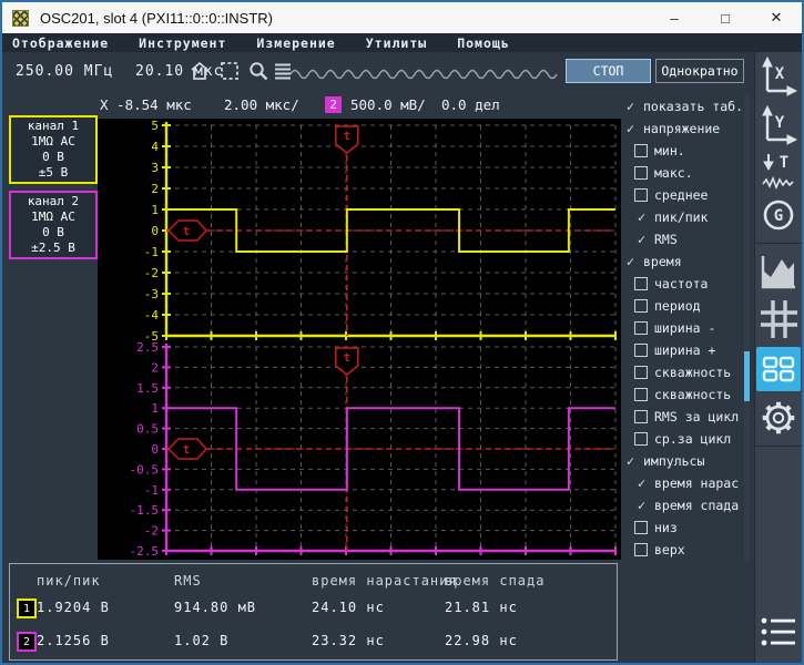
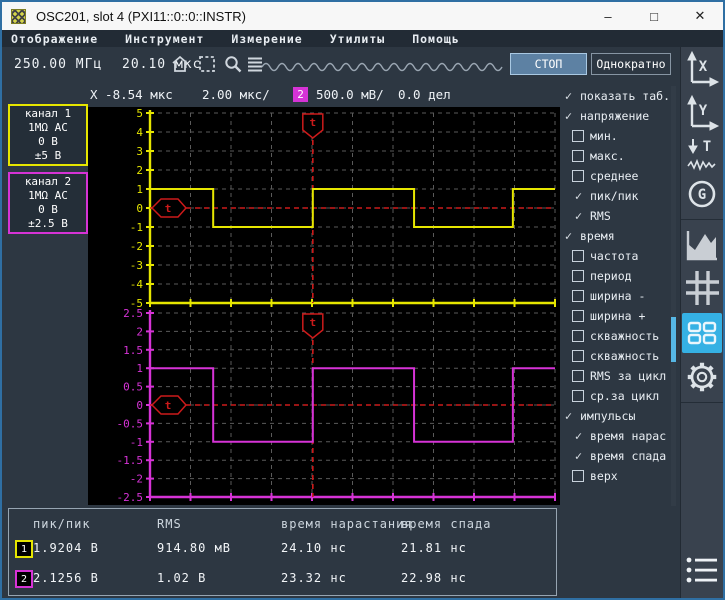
  OSC201, slot 4 (PXI11::0::0::INSTR)
  –
  □
  ✕
  Отображение
  Инструмент
  Измерение
  Утилиты
  Помощь
  250.00 МГц
  20.10 мкс
  СТОП
  Однократно
  X -8.54 мкс
  2.00 мкс/
  2
  500.0 мВ/
  0.0 дел
  канал 1
  1МΩ AC
  0 В
  ±5 В
  канал 2
  1МΩ AC
  0 В
  ±2.5 В
  5
  4
  3
  2
  1
  0
  -1
  -2
  -3
  -4
  -5
  t
  t
  2.5
  2
  1.5
  1
  0.5
  0
  -0.5
  -1
  -1.5
  -2
  -2.5
  t
  t
  ✓
  показать таб.
  ✓
  напряжение
  мин.
  макс.
  среднее
  ✓
  пик/пик
  ✓
  RMS
  ✓
  время
  частота
  период
  ширина -
  ширина +
  скважность
  скважность
  RMS за цикл
  ср.за цикл
  ✓
  импульсы
  ✓
  время нарас
  ✓
  время спада
- низ
  верх
  пик/пик
  RMS
  время нарастания
  время спада
  1
  1.9204 В
  914.80 мВ
  24.10 нс
  21.81 нс
  2
  2.1256 В
  1.02 В
  23.32 нс
  22.98 нс
  X
  Y
  T
  G
